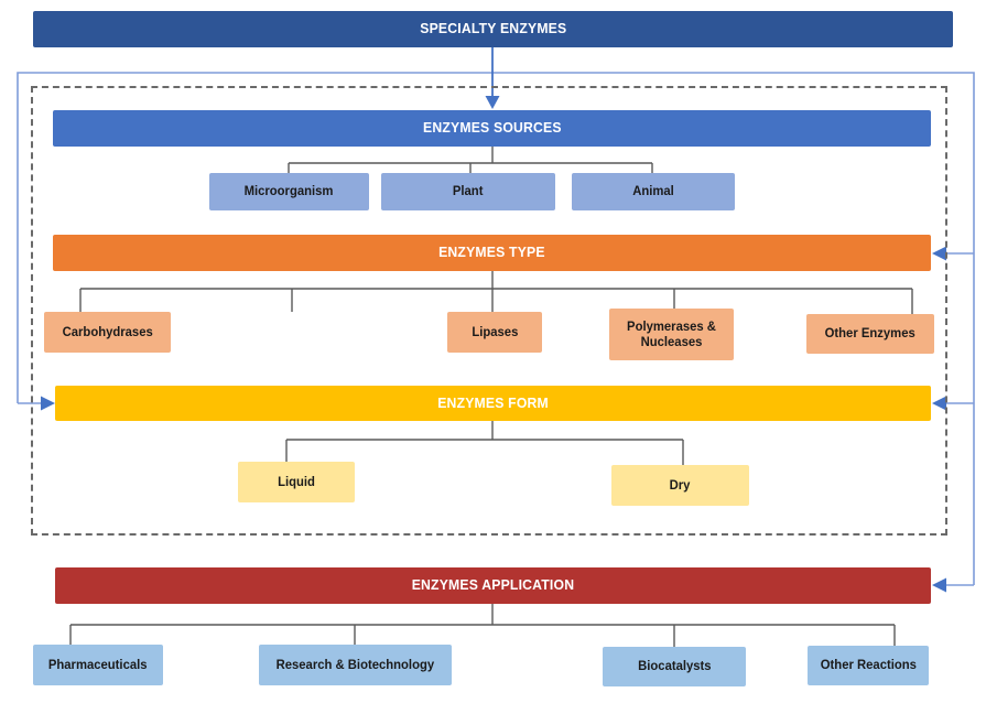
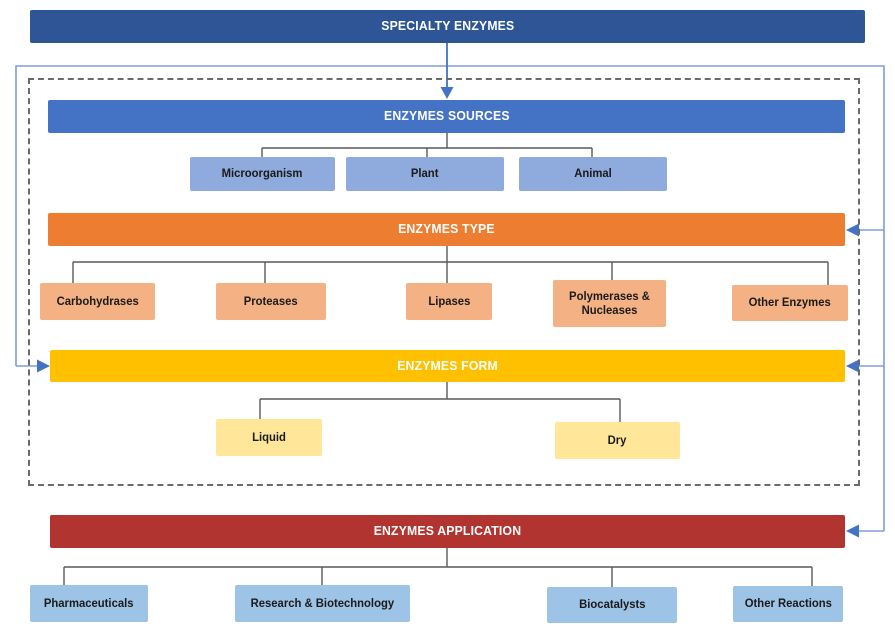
  SPECIALTY ENZYMES
  ENZYMES SOURCES
  Microorganism
  Plant
  Animal
  ENZYMES TYPE
  Carbohydrases
+ Proteases
  Lipases
  Polymerases & Nucleases
  Other Enzymes
  ENZYMES FORM
  Liquid
  Dry
  ENZYMES APPLICATION
  Pharmaceuticals
  Research & Biotechnology
  Biocatalysts
  Other Reactions
